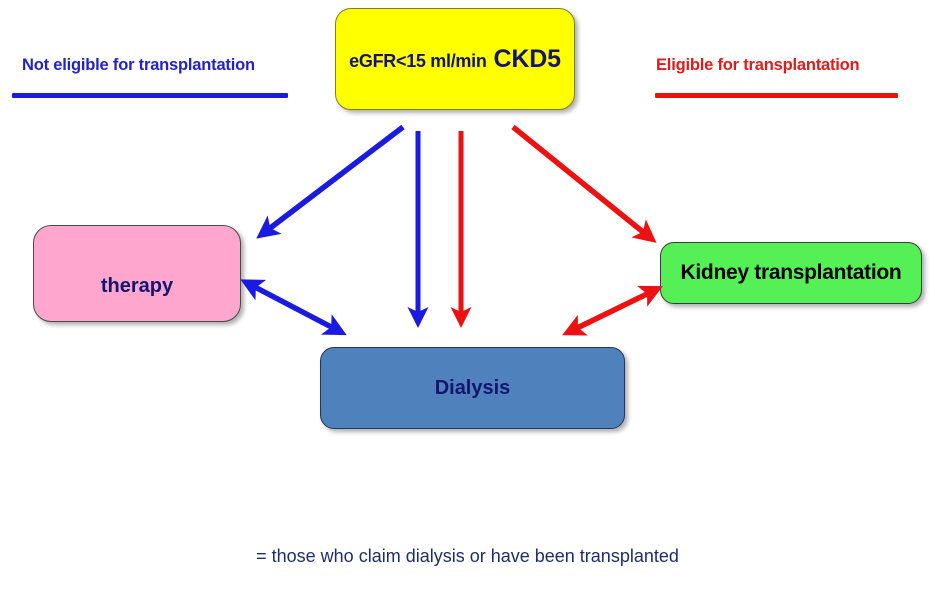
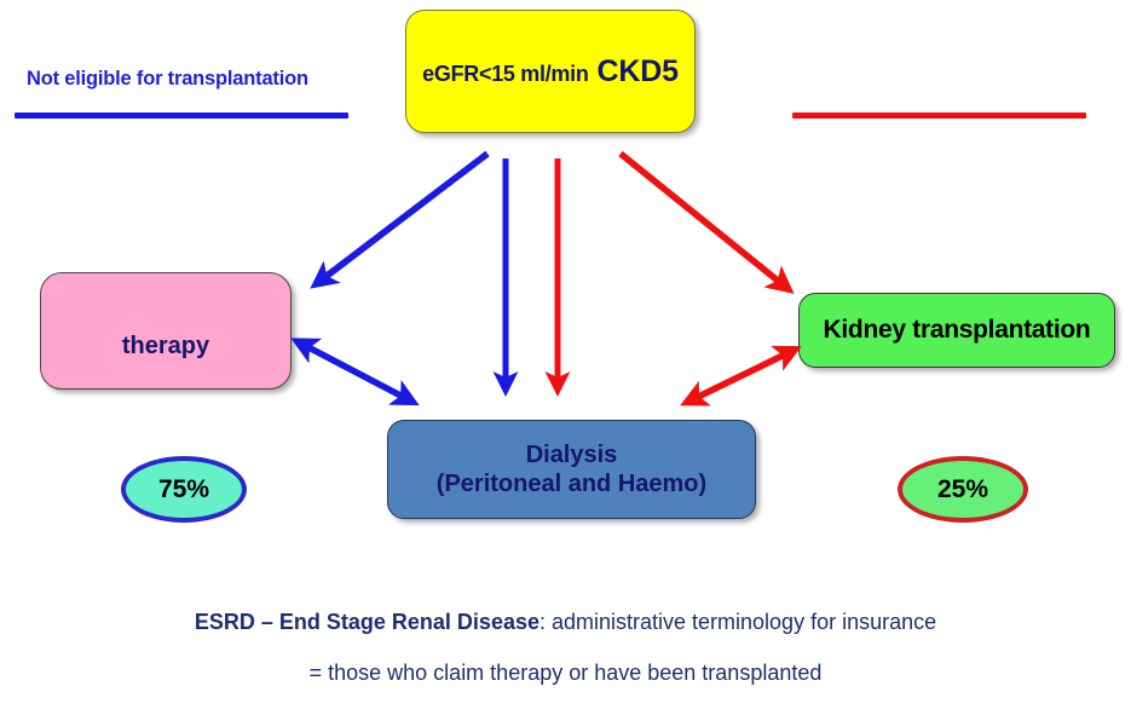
  Not eligible for transplantation
- Eligible for transplantation
  eGFR<15 ml/min CKD5
  therapy
  Kidney transplantation
  Dialysis
+ (Peritoneal and Haemo)
+ 75%
+ 25%
+ ESRD – End Stage Renal Disease: administrative terminology for insurance
- = those who claim dialysis or have been transplanted
+ = those who claim therapy or have been transplanted
